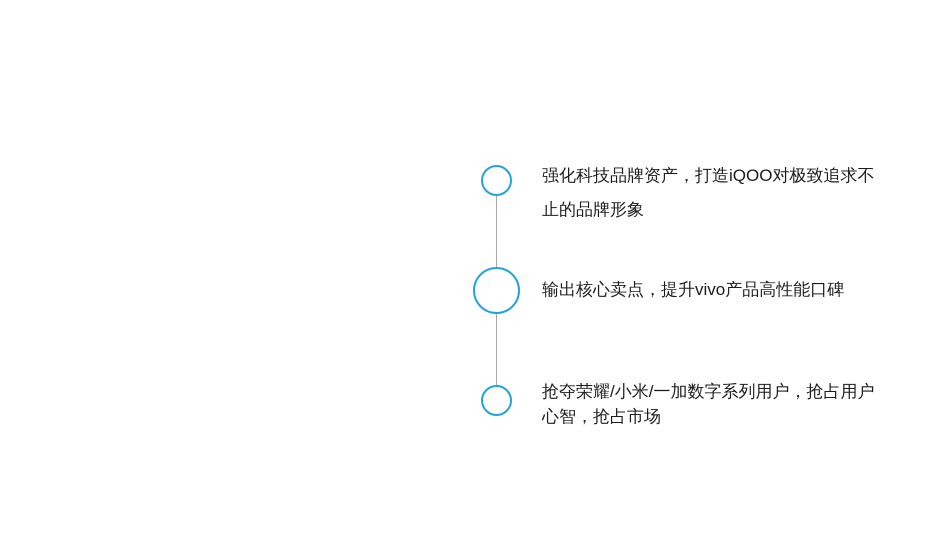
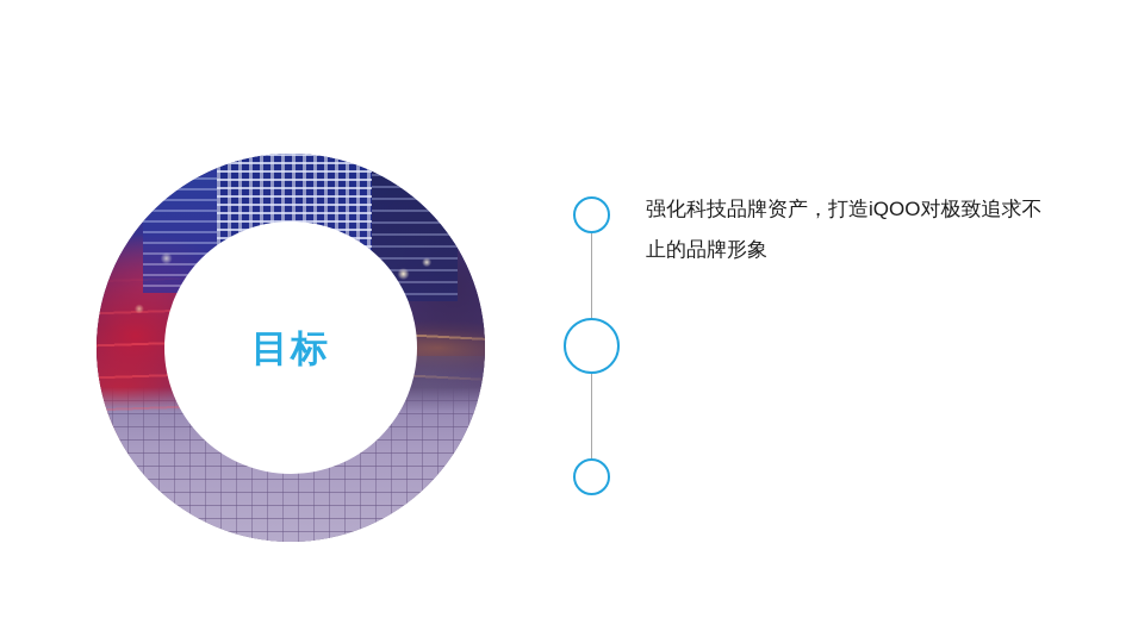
+ 目标
  强化科技品牌资产，打造iQOO对极致追求不止的品牌形象
- 输出核心卖点，提升vivo产品高性能口碑
- 抢夺荣耀/小米/一加数字系列用户，抢占用户心智，抢占市场
